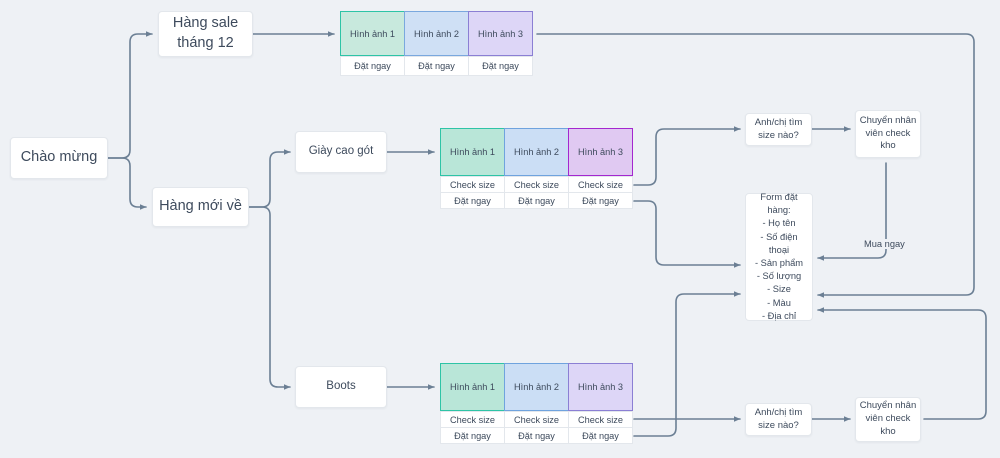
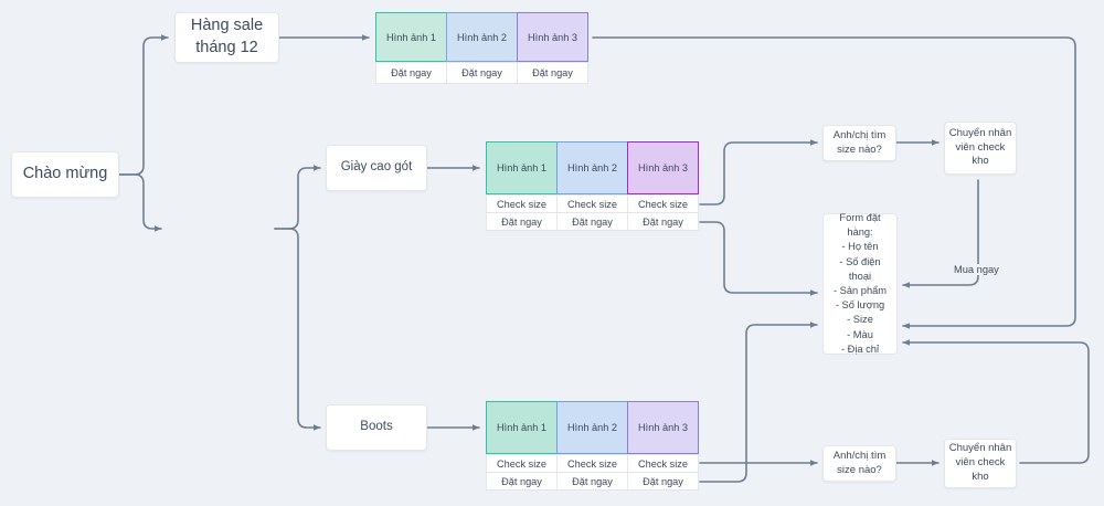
  Chào mừng
  Hàng sale
  tháng 12
- Hàng mới về
  Giày cao gót
  Boots
  Hình ảnh 1
  Hình ảnh 2
  Hình ảnh 3
  Đặt ngay
  Đặt ngay
  Đặt ngay
  Hình ảnh 1
  Hình ảnh 2
  Hình ảnh 3
  Check size
  Check size
  Check size
  Đặt ngay
  Đặt ngay
  Đặt ngay
  Hình ảnh 1
  Hình ảnh 2
  Hình ảnh 3
  Check size
  Check size
  Check size
  Đặt ngay
  Đặt ngay
  Đặt ngay
  Anh/chị tìm
  size nào?
  Chuyển nhân
  viên check
  kho
  Anh/chị tìm
  size nào?
  Chuyển nhân
  viên check
  kho
  Form đặt
  hàng:
  - Họ tên
  - Số điện
  thoại
  - Sản phẩm
  - Số lượng
  - Size
  - Màu
  - Địa chỉ
  Mua ngay
